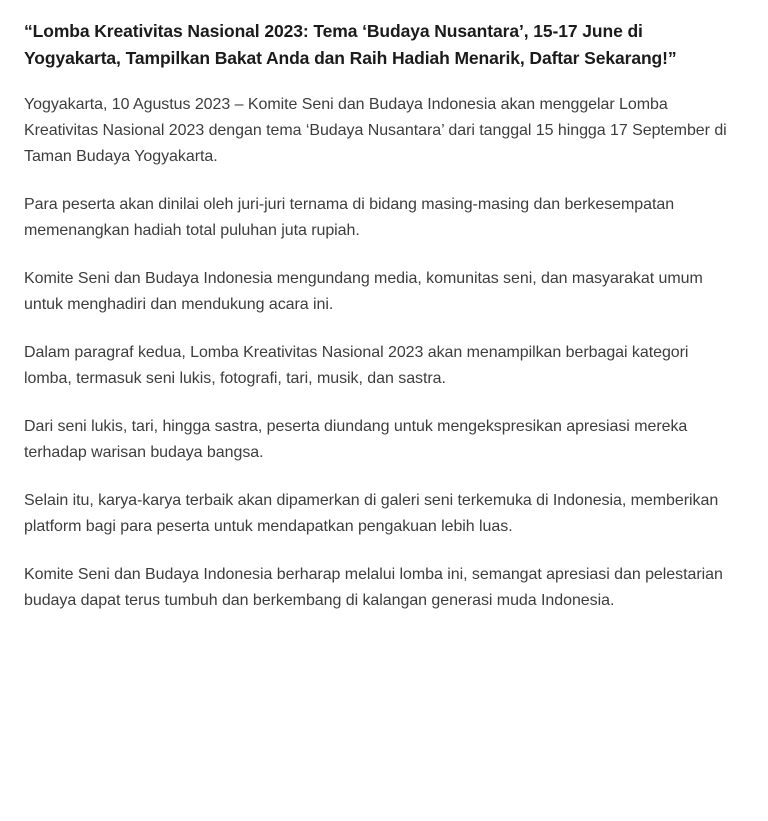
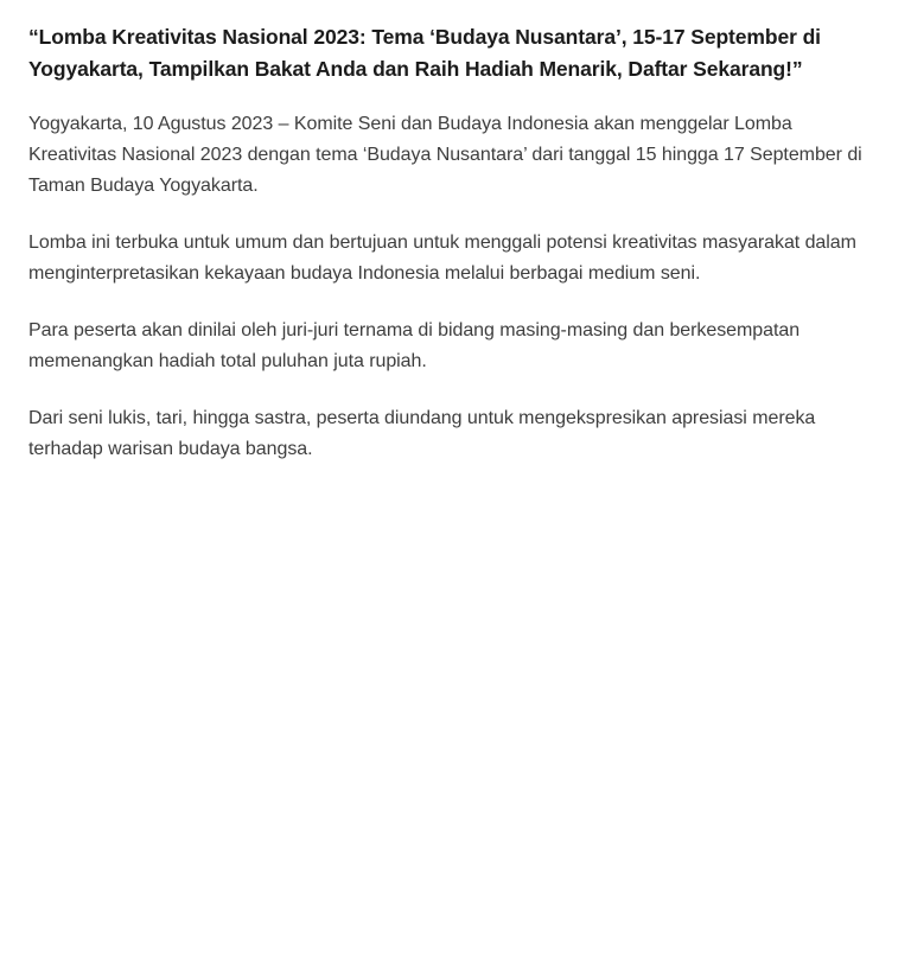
- “Lomba Kreativitas Nasional 2023: Tema ‘Budaya Nusantara’, 15-17 June di Yogyakarta, Tampilkan Bakat Anda dan Raih Hadiah Menarik, Daftar Sekarang!”
+ “Lomba Kreativitas Nasional 2023: Tema ‘Budaya Nusantara’, 15-17 September di Yogyakarta, Tampilkan Bakat Anda dan Raih Hadiah Menarik, Daftar Sekarang!”
  Yogyakarta, 10 Agustus 2023 – Komite Seni dan Budaya Indonesia akan menggelar Lomba Kreativitas Nasional 2023 dengan tema ‘Budaya Nusantara’ dari tanggal 15 hingga 17 September di Taman Budaya Yogyakarta.
+ Lomba ini terbuka untuk umum dan bertujuan untuk menggali potensi kreativitas masyarakat dalam menginterpretasikan kekayaan budaya Indonesia melalui berbagai medium seni.
  Para peserta akan dinilai oleh juri-juri ternama di bidang masing-masing dan berkesempatan memenangkan hadiah total puluhan juta rupiah.
- Komite Seni dan Budaya Indonesia mengundang media, komunitas seni, dan masyarakat umum untuk menghadiri dan mendukung acara ini.
- Dalam paragraf kedua, Lomba Kreativitas Nasional 2023 akan menampilkan berbagai kategori lomba, termasuk seni lukis, fotografi, tari, musik, dan sastra.
  Dari seni lukis, tari, hingga sastra, peserta diundang untuk mengekspresikan apresiasi mereka terhadap warisan budaya bangsa.
- Selain itu, karya-karya terbaik akan dipamerkan di galeri seni terkemuka di Indonesia, memberikan platform bagi para peserta untuk mendapatkan pengakuan lebih luas.
- Komite Seni dan Budaya Indonesia berharap melalui lomba ini, semangat apresiasi dan pelestarian budaya dapat terus tumbuh dan berkembang di kalangan generasi muda Indonesia.
